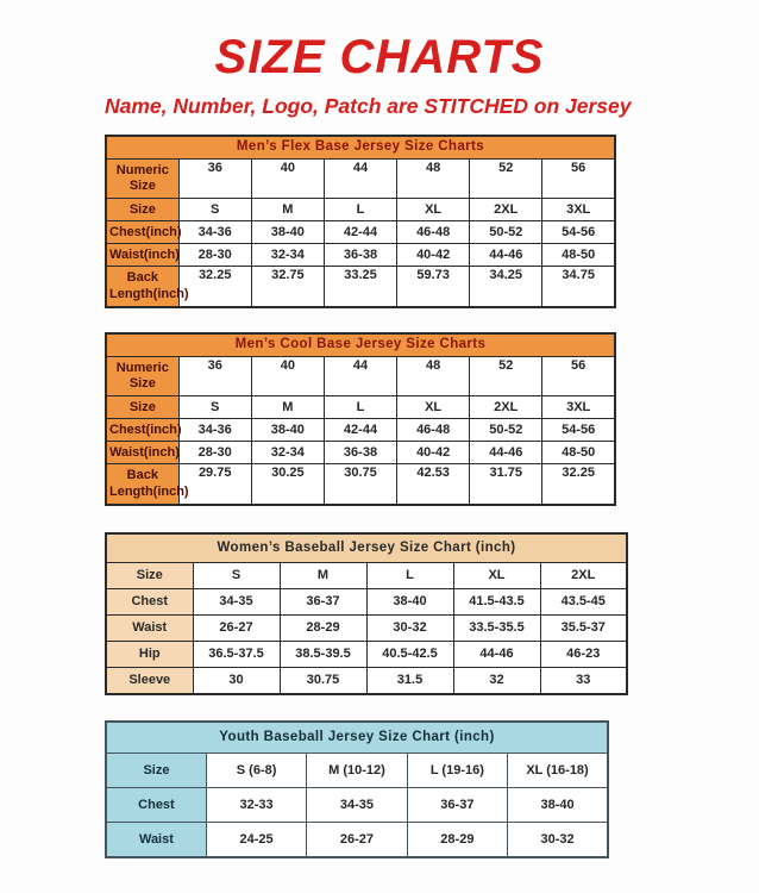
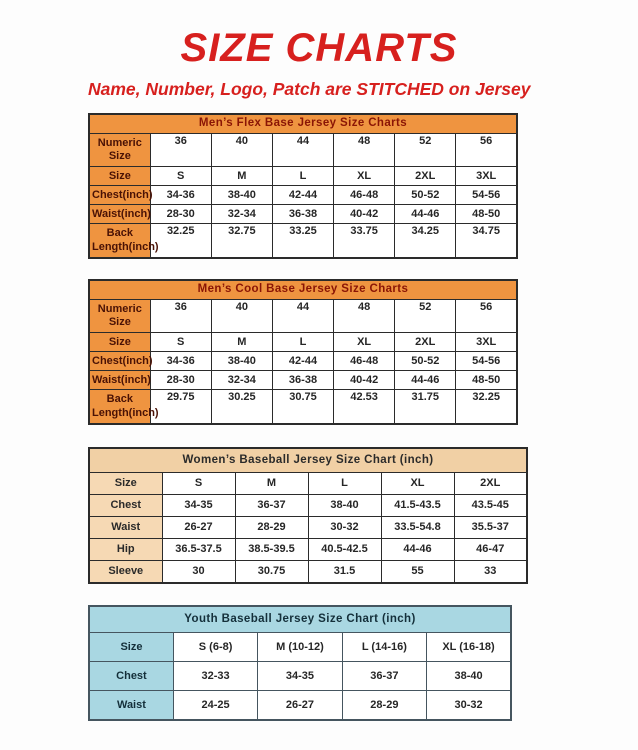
  SIZE CHARTS
  Name, Number, Logo, Patch are STITCHED on Jersey
  Men’s Flex Base Jersey Size Charts
  Numeric Size	36	40	44	48	52	56
  Size	S	M	L	XL	2XL	3XL
  Chest(inch)	34-36	38-40	42-44	46-48	50-52	54-56
  Waist(inch)	28-30	32-34	36-38	40-42	44-46	48-50
- Back Length(inch)	32.25	32.75	33.25	59.73	34.25	34.75
+ Back Length(inch)	32.25	32.75	33.25	33.75	34.25	34.75
  Men’s Cool Base Jersey Size Charts
  Numeric Size	36	40	44	48	52	56
  Size	S	M	L	XL	2XL	3XL
  Chest(inch)	34-36	38-40	42-44	46-48	50-52	54-56
  Waist(inch)	28-30	32-34	36-38	40-42	44-46	48-50
  Back Length(inch)	29.75	30.25	30.75	42.53	31.75	32.25
  Women’s Baseball Jersey Size Chart (inch)
  Size	S	M	L	XL	2XL
  Chest	34-35	36-37	38-40	41.5-43.5	43.5-45
- Waist	26-27	28-29	30-32	33.5-35.5	35.5-37
+ Waist	26-27	28-29	30-32	33.5-54.8	35.5-37
- Hip	36.5-37.5	38.5-39.5	40.5-42.5	44-46	46-23
+ Hip	36.5-37.5	38.5-39.5	40.5-42.5	44-46	46-47
- Sleeve	30	30.75	31.5	32	33
+ Sleeve	30	30.75	31.5	55	33
  Youth Baseball Jersey Size Chart (inch)
- Size	S (6-8)	M (10-12)	L (19-16)	XL (16-18)
+ Size	S (6-8)	M (10-12)	L (14-16)	XL (16-18)
  Chest	32-33	34-35	36-37	38-40
  Waist	24-25	26-27	28-29	30-32
